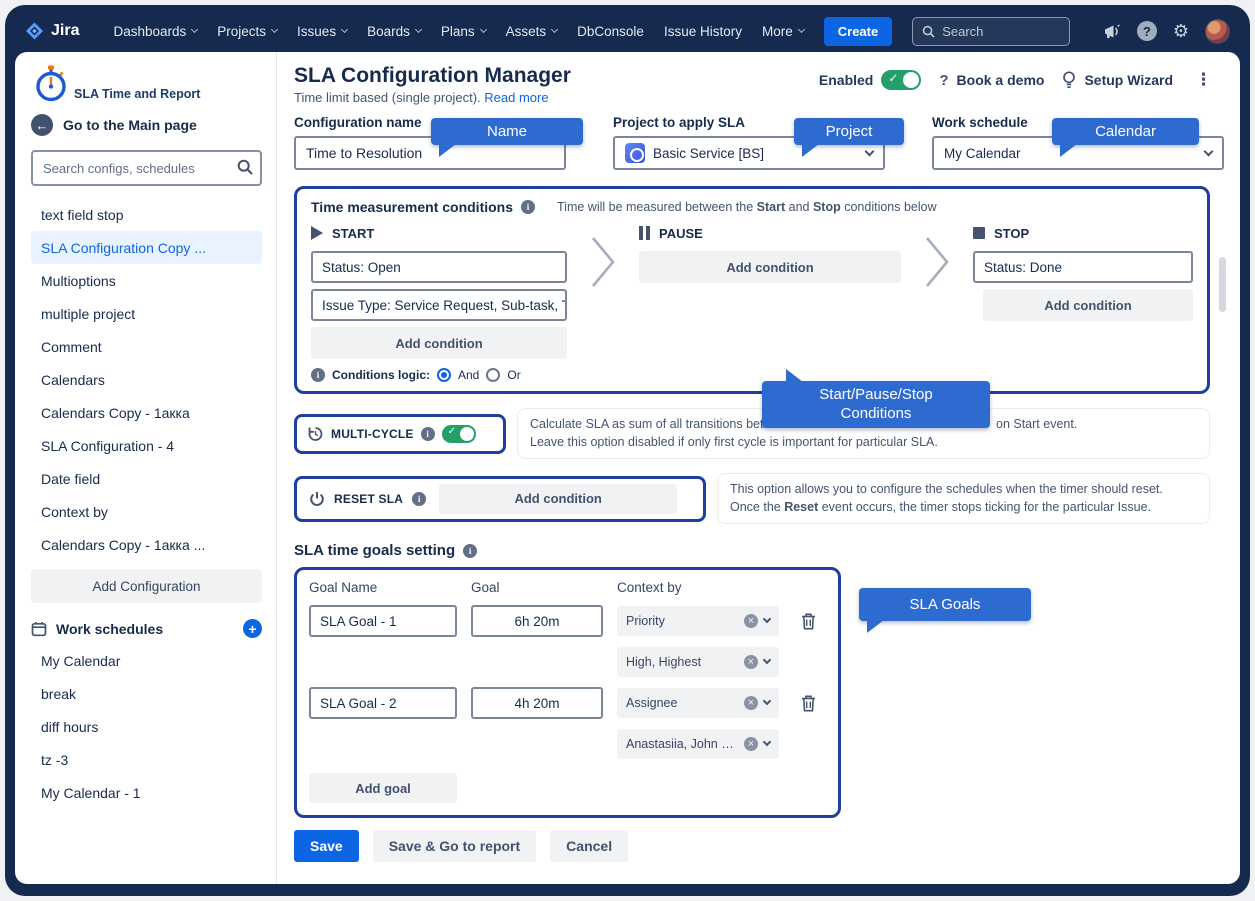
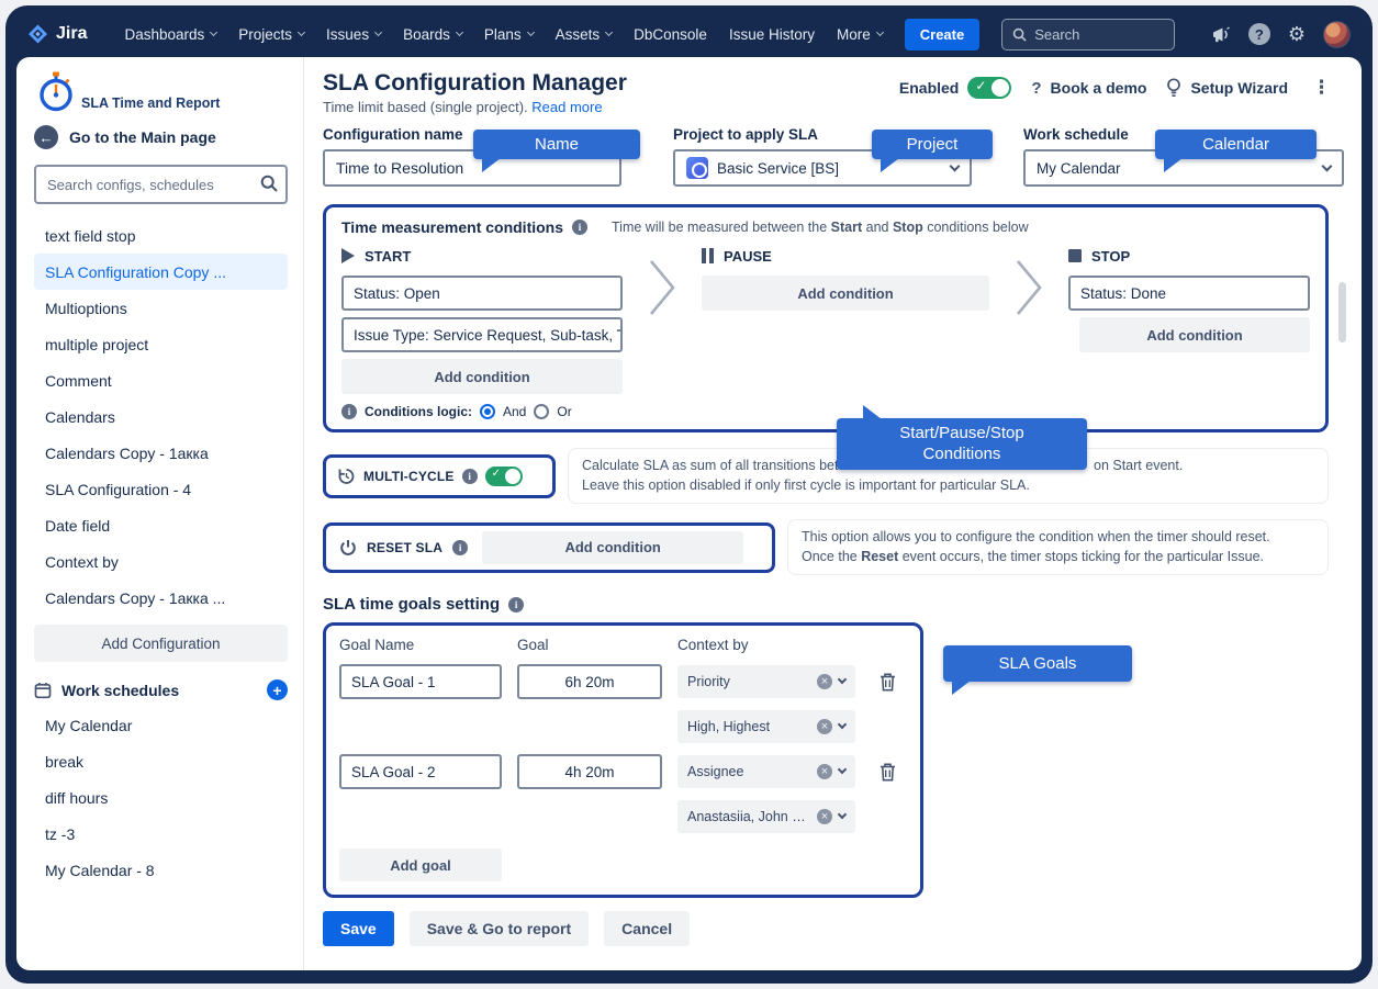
  Jira
  Dashboards
  Projects
  Issues
  Boards
  Plans
  Assets
  DbConsole
  Issue History
  More
  Create
  Search
  ?
  ⚙
  SLA Time and Report
  ←
  Go to the Main page
  Search configs, schedules
  text field stop
  SLA Configuration Copy ...
  Multioptions
  multiple project
  Comment
  Calendars
  Calendars Copy - 1акка
  SLA Configuration - 4
  Date field
  Context by
  Calendars Copy - 1акка ...
  Add Configuration
  Work schedules
  +
  My Calendar
  break
  diff hours
  tz -3
- My Calendar - 1
+ My Calendar - 8
  SLA Configuration Manager
  Time limit based (single project). Read more
  Enabled
  ?
  Book a demo
  Setup Wizard
  ⋮
  Configuration name
  Time to Resolution
  Project to apply SLA
  Basic Service [BS]
  Work schedule
  My Calendar
  Time measurement conditions
  Time will be measured between the Start and Stop conditions below
  START
  Status: Open
  Issue Type: Service Request, Sub-task, T
  Add condition
  Conditions logic:
  And
  Or
  PAUSE
  Add condition
  STOP
  Status: Done
  Add condition
  MULTI-CYCLE
  Calculate SLA as sum of all transitions be
  on Start event.
  Leave this option disabled if only first cycle is important for particular SLA.
  RESET SLA
  Add condition
- This option allows you to configure the schedules when the timer should reset.
+ This option allows you to configure the condition when the timer should reset.
  Once the Reset event occurs, the timer stops ticking for the particular Issue.
  SLA time goals setting
  Goal Name
  Goal
  Context by
  SLA Goal - 1
  6h 20m
  Priority
  High, Highest
  SLA Goal - 2
  4h 20m
  Assignee
  Anastasiia, John Sm
  Add goal
  Save
  Save & Go to report
  Cancel
  Name
  Project
  Calendar
  Start/Pause/Stop
  Conditions
  SLA Goals
